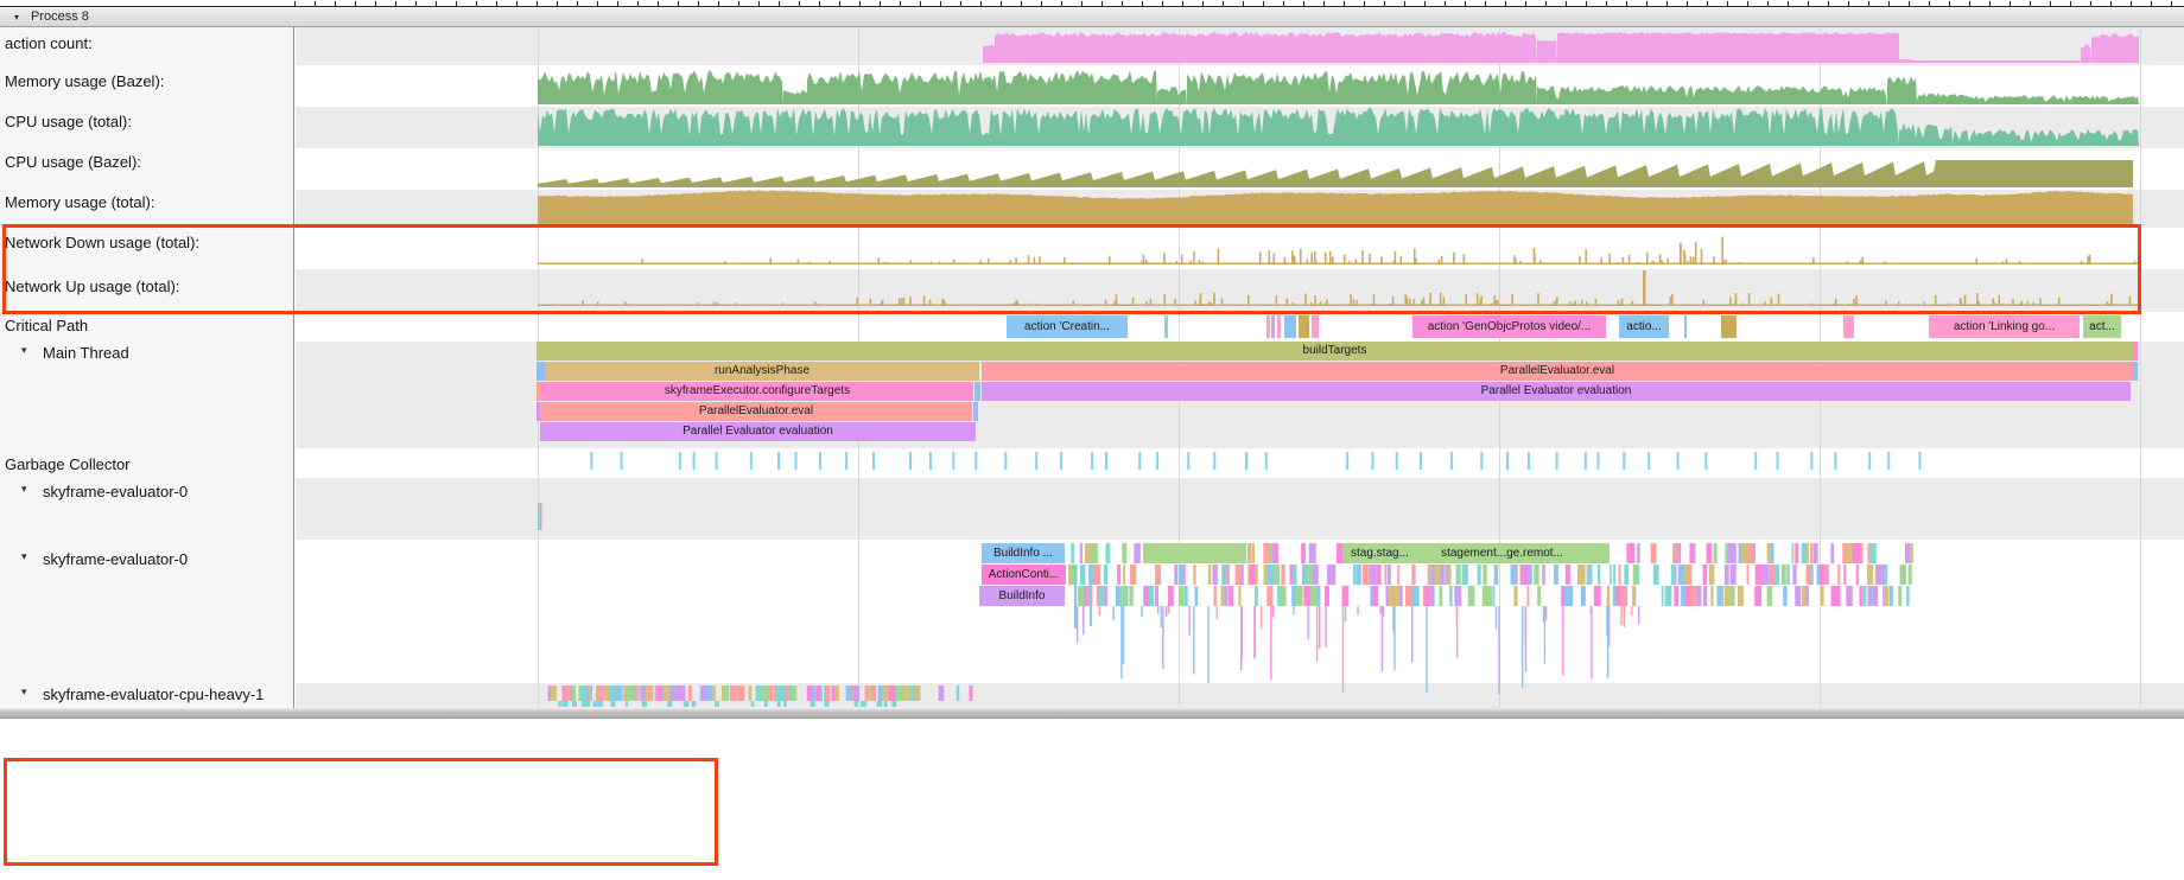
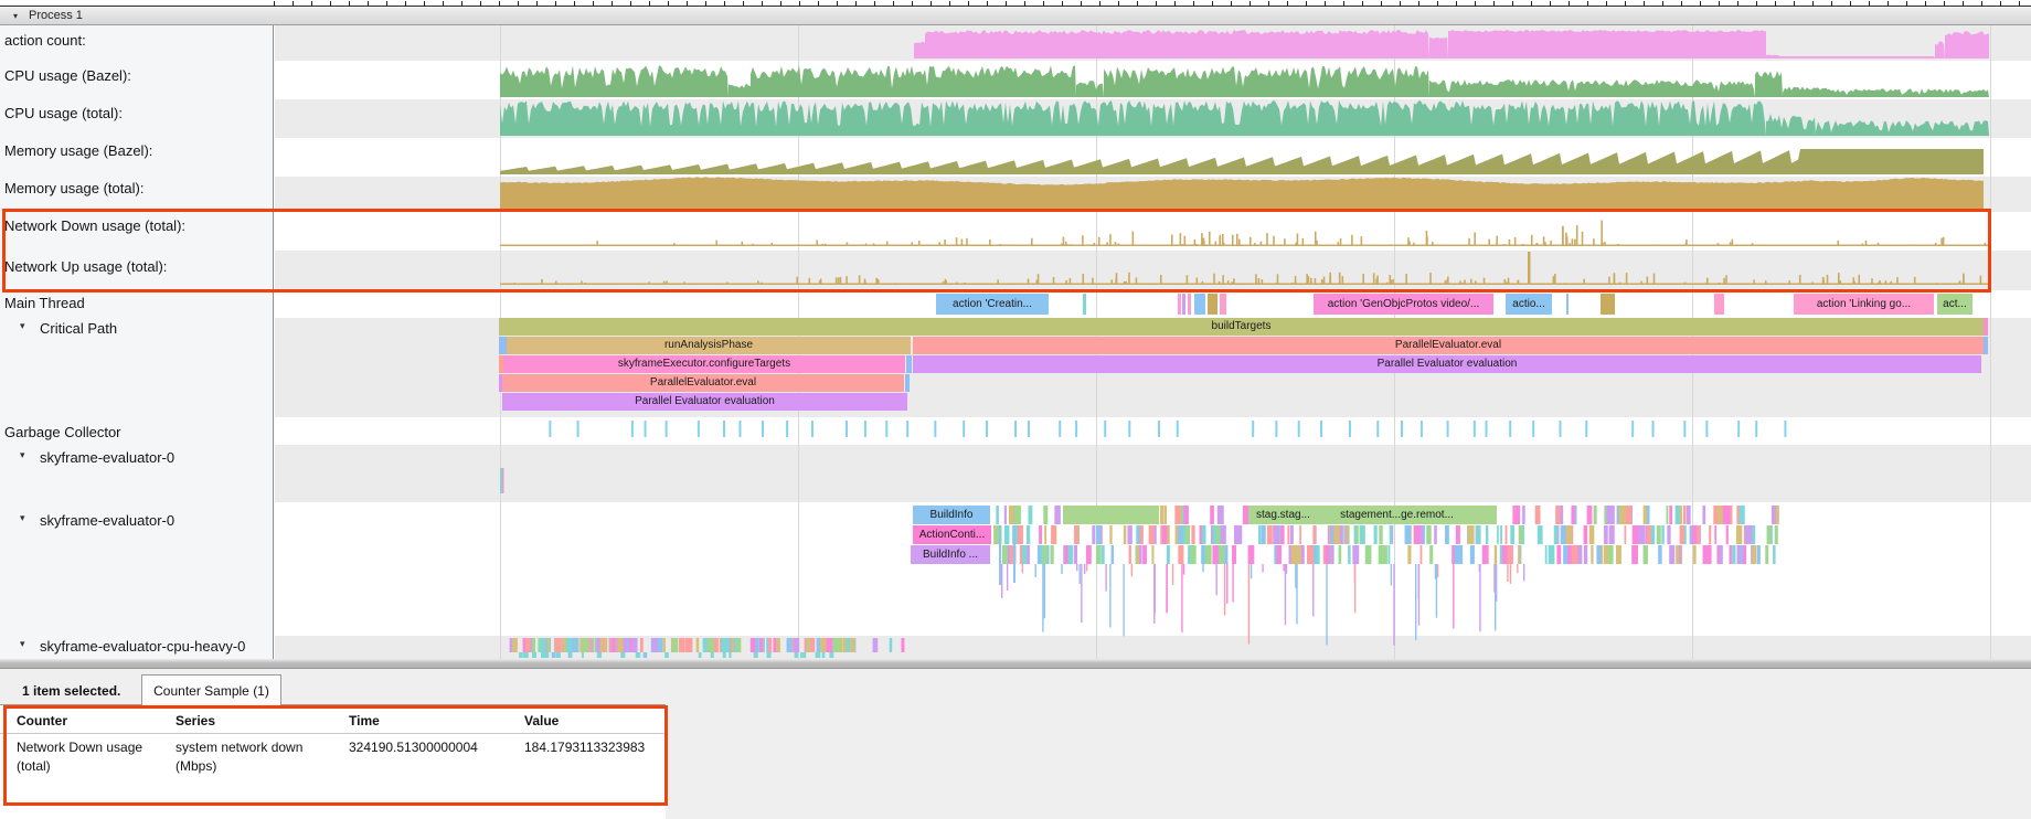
  ▾
- Process 8
+ Process 1
  action 'Creatin...
  action 'GenObjcProtos video/...
  actio...
  action 'Linking go...
  act...
  buildTargets
  runAnalysisPhase
  ParallelEvaluator.eval
  skyframeExecutor.configureTargets
  Parallel Evaluator evaluation
  ParallelEvaluator.eval
  Parallel Evaluator evaluation
  stag.stag...
  stagement...ge.remot...
- BuildInfo ...
+ BuildInfo
  ActionConti...
- BuildInfo
+ BuildInfo ...
  action count:
- Memory usage (Bazel):
+ CPU usage (Bazel):
  CPU usage (total):
- CPU usage (Bazel):
+ Memory usage (Bazel):
  Memory usage (total):
  Network Down usage (total):
  Network Up usage (total):
- Critical Path
+ Main Thread
  ▾
- Main Thread
+ Critical Path
  Garbage Collector
  ▾
  skyframe-evaluator-0
  ▾
  skyframe-evaluator-0
  ▾
- skyframe-evaluator-cpu-heavy-1
+ skyframe-evaluator-cpu-heavy-0
+ 1 item selected.
+ Counter Sample (1)
+ Counter
+ Series
+ Time
+ Value
+ Network Down usage
+ (total)
+ system network down
+ (Mbps)
+ 324190.51300000004
+ 184.1793113323983
